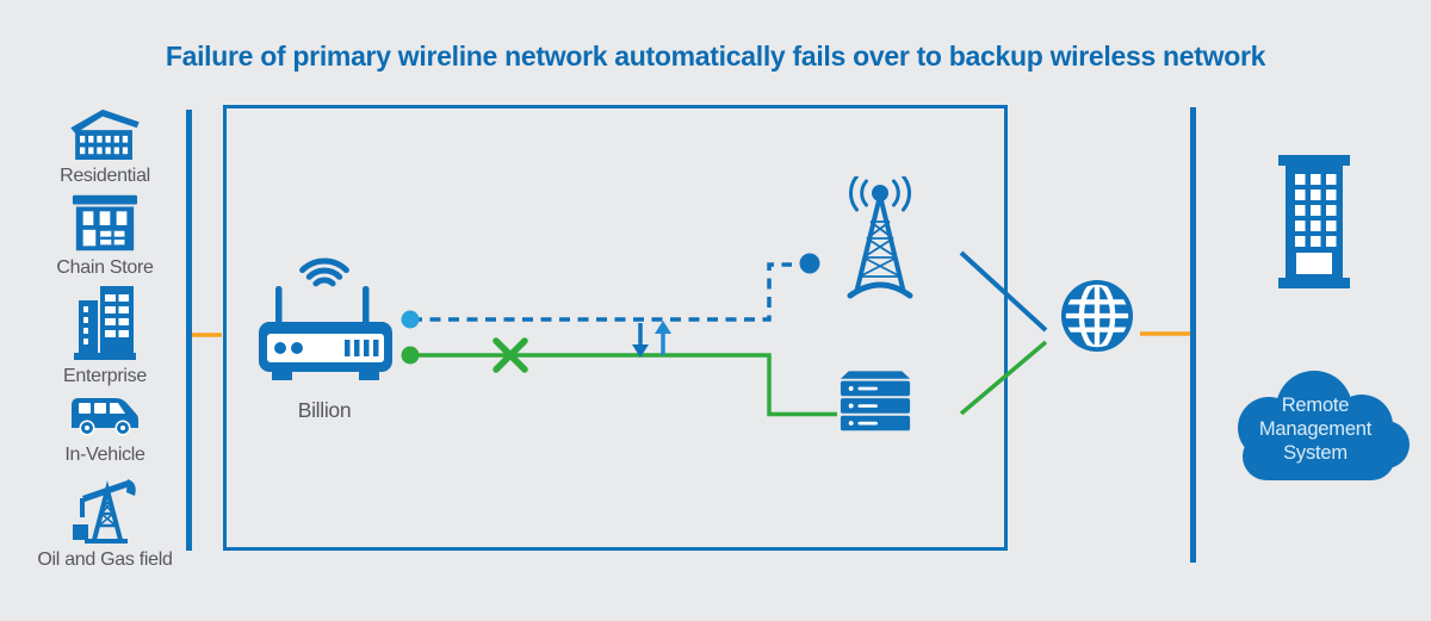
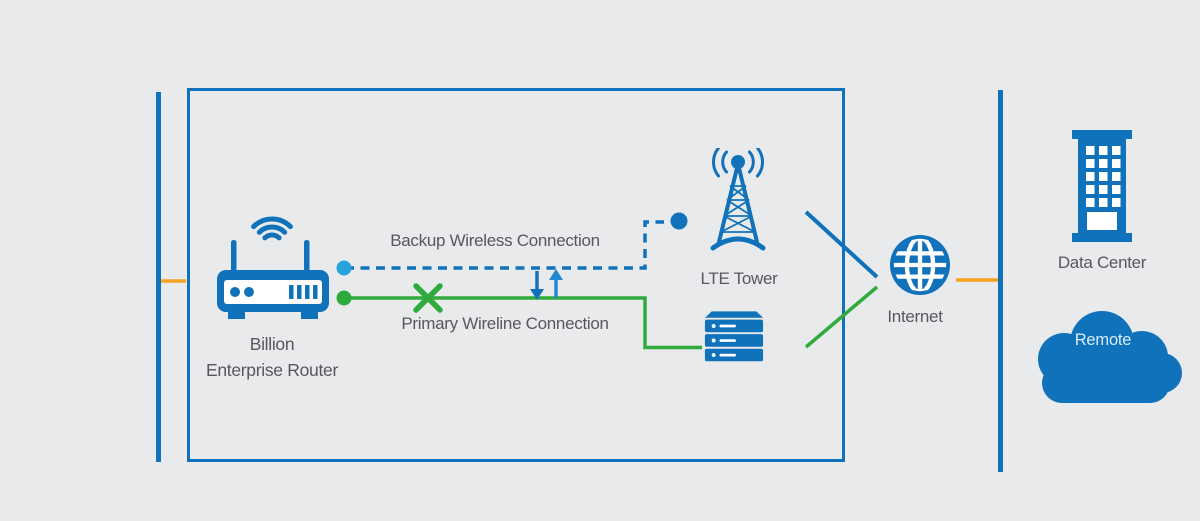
- Failure of primary wireline network automatically fails over to backup wireless network
- Residential
- Chain Store
- Enterprise
- In-Vehicle
- Oil and Gas field
  Billion
+ Enterprise Router
+ Backup Wireless Connection
+ Primary Wireline Connection
+ LTE Tower
+ Internet
+ Data Center
  Remote
- Management
- System
